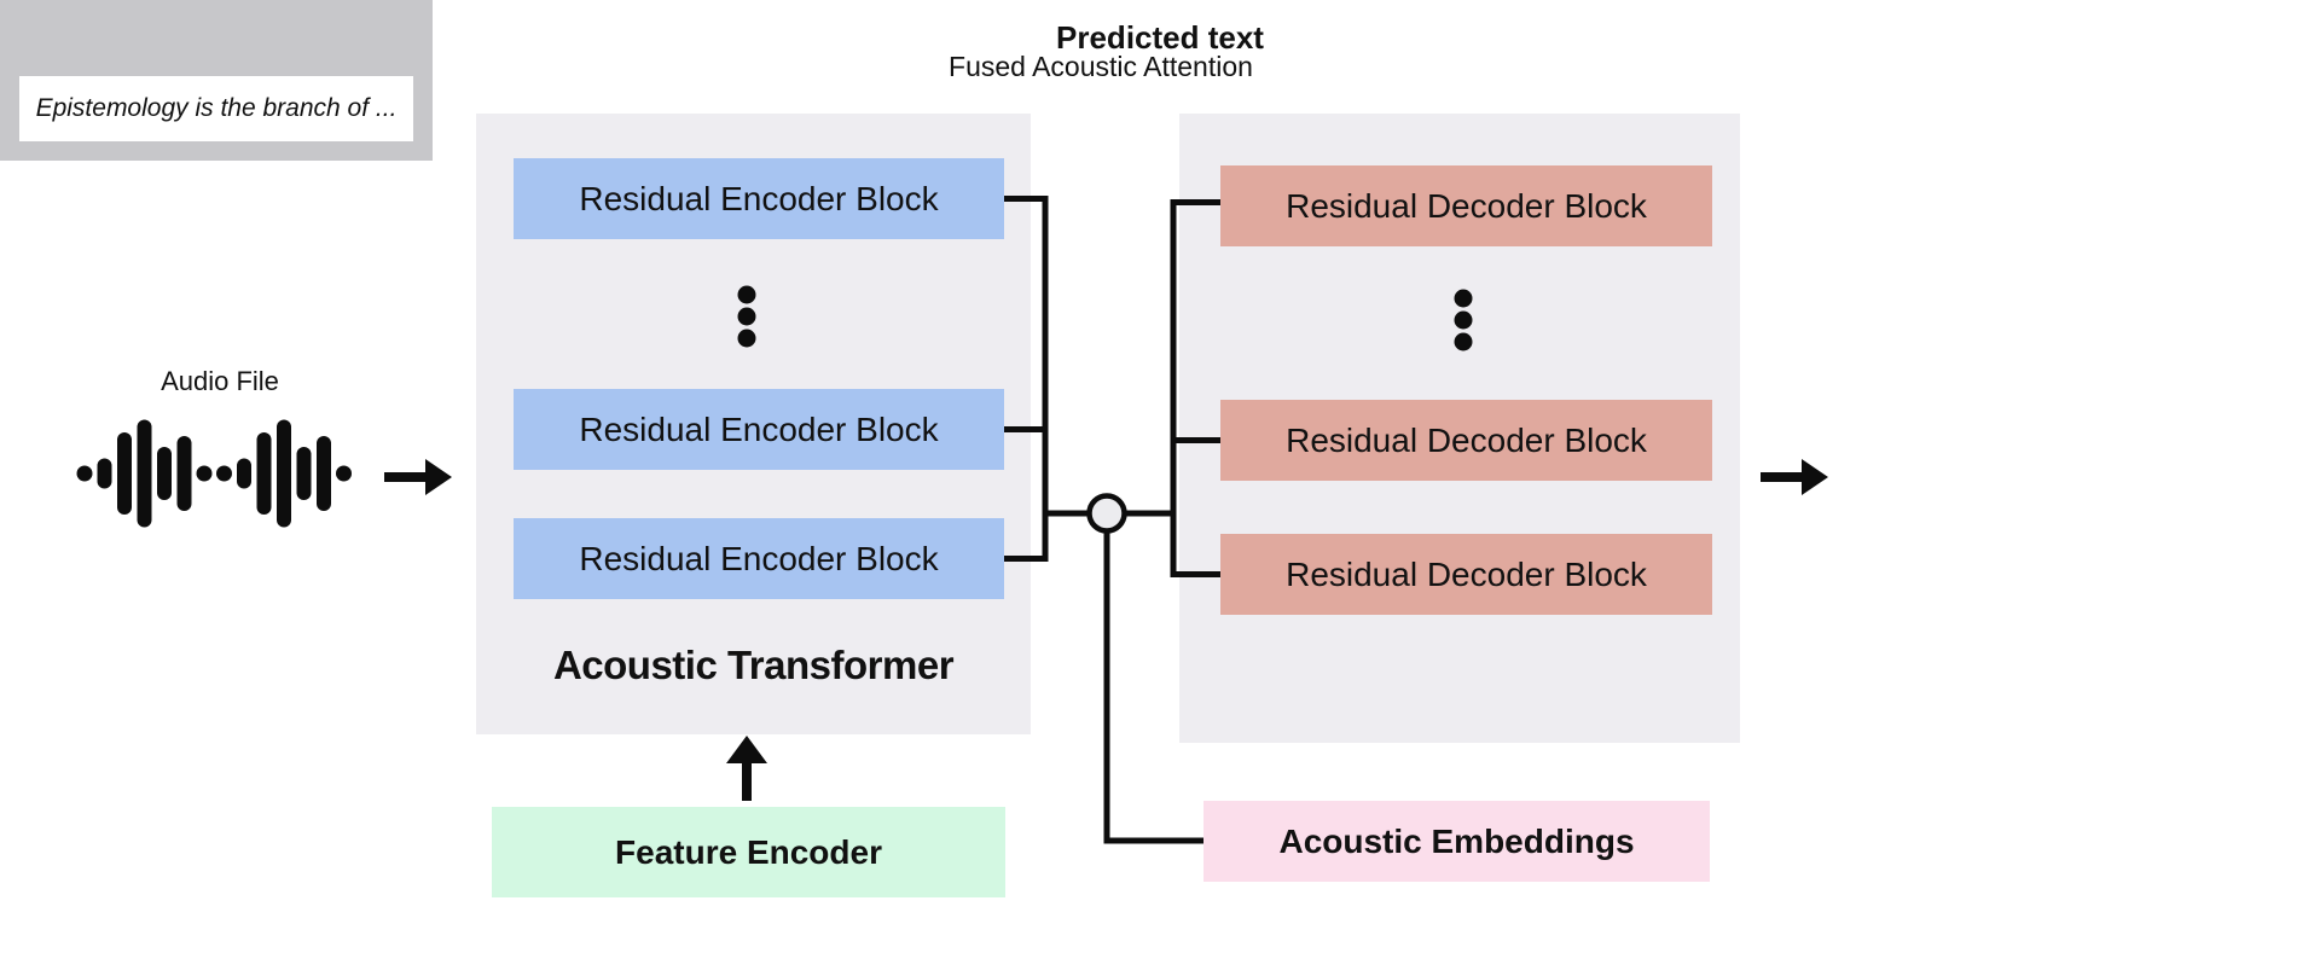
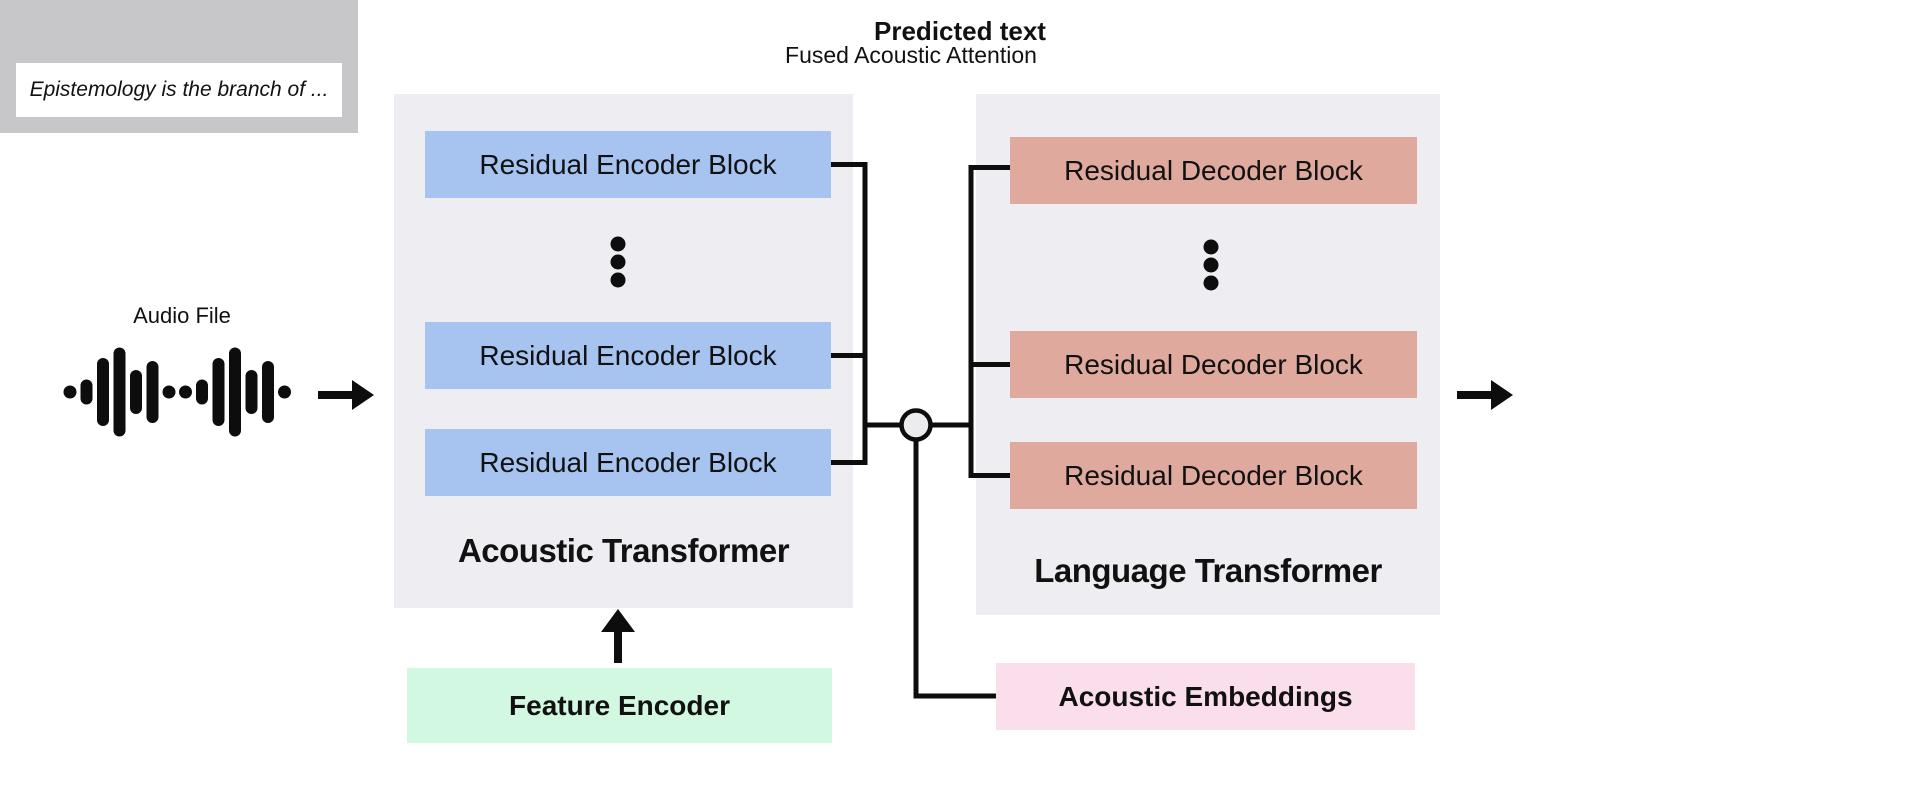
  Residual Encoder Block
  Residual Encoder Block
  Residual Encoder Block
  Acoustic Transformer
  Residual Decoder Block
  Residual Decoder Block
  Residual Decoder Block
+ Language Transformer
  Feature Encoder
  Acoustic Embeddings
  Predicted text
  Epistemology is the branch of ...
  Fused Acoustic Attention
  Audio File
